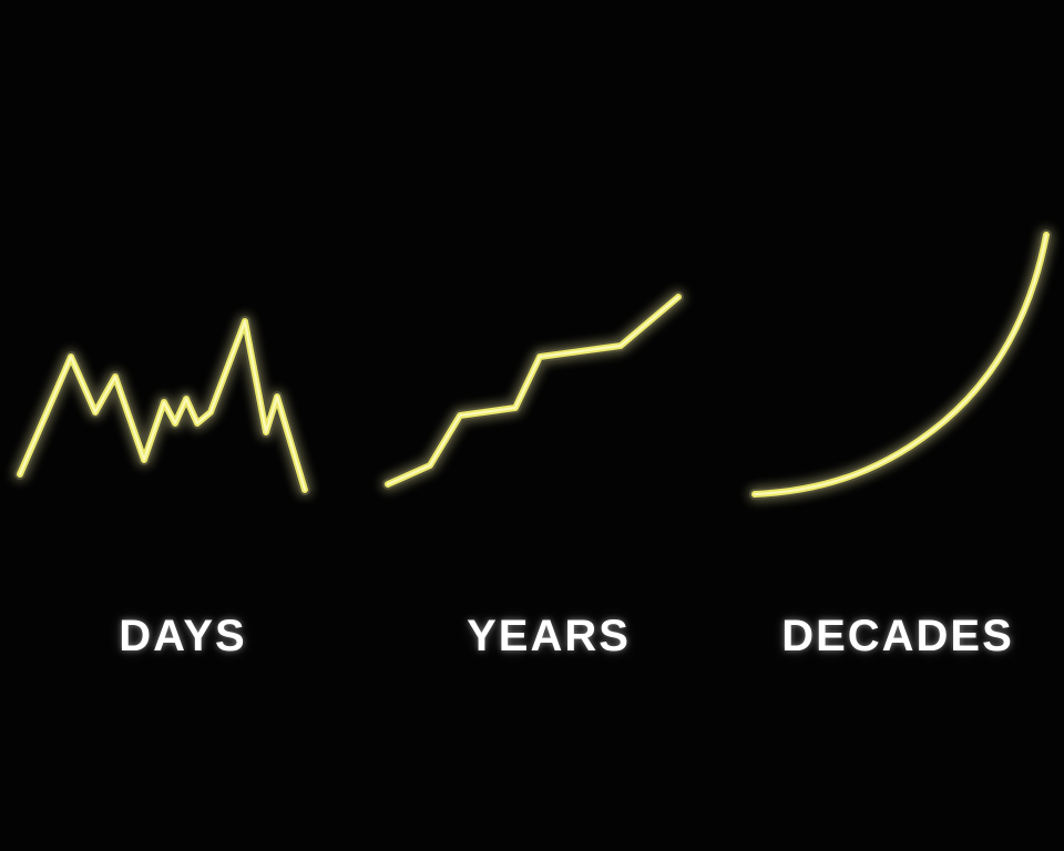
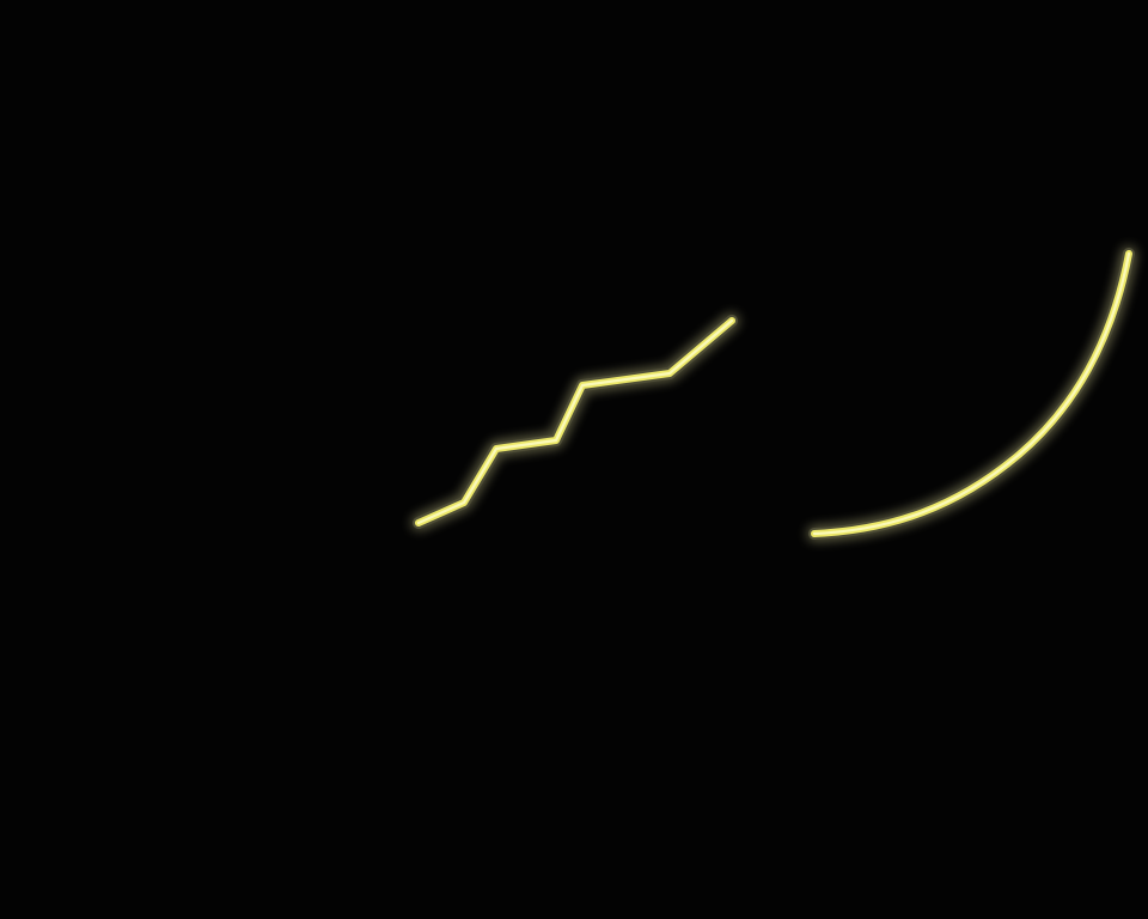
- DAYS
- YEARS
- DECADES
